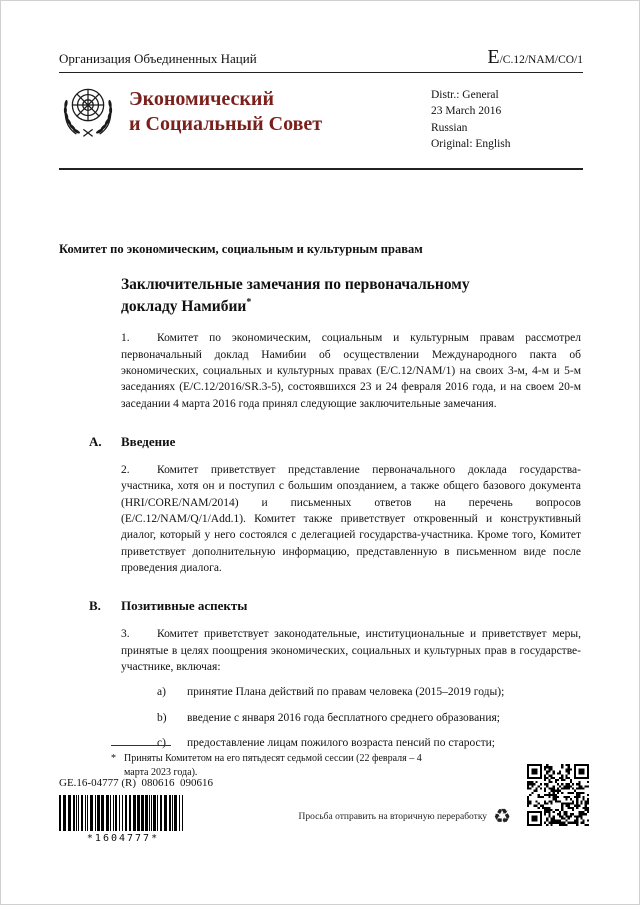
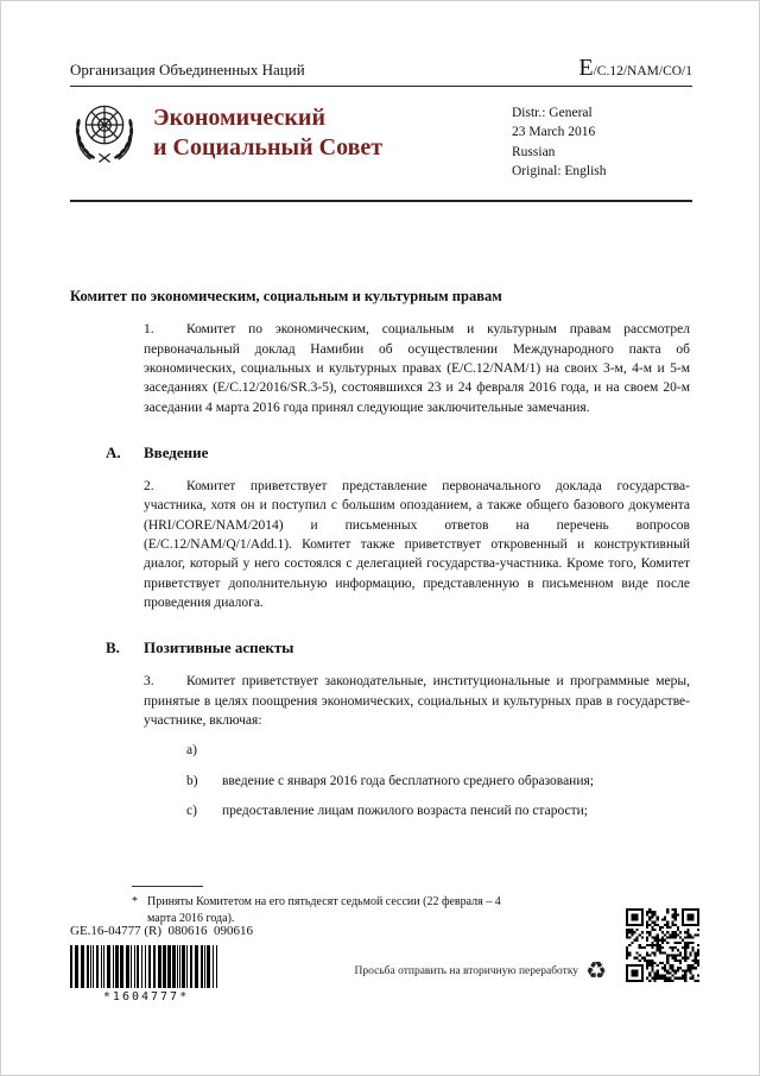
  Организация Объединенных Наций
  E/C.12/NAM/CO/1
  Экономический
  и Социальный Совет
  Distr.: General
  23 March 2016
  Russian
  Original: English
  Комитет по экономическим, социальным и культурным правам
- Заключительные замечания по первоначальному
- докладу Намибии*
  1. Комитет по экономическим, социальным и культурным правам рассмотрел первоначальный доклад Намибии об осуществлении Международного пакта об экономических, социальных и культурных правах (E/C.12/NAM/1) на своих 3-м, 4-м и 5-м заседаниях (E/C.12/2016/SR.3-5), состоявшихся 23 и 24 февраля 2016 года, и на своем 20-м заседании 4 марта 2016 года принял следующие заключительные замечания.
  A.
  Введение
  2. Комитет приветствует представление первоначального доклада государства-участника, хотя он и поступил с большим опозданием, а также общего базового документа (HRI/CORE/NAM/2014) и письменных ответов на перечень вопросов (E/C.12/NAM/Q/1/Add.1). Комитет также приветствует откровенный и конструктивный диалог, который у него состоялся с делегацией государства-участника. Кроме того, Комитет приветствует дополнительную информацию, представленную в письменном виде после проведения диалога.
  B.
  Позитивные аспекты
- 3. Комитет приветствует законодательные, институциональные и приветствует меры, принятые в целях поощрения экономических, социальных и культурных прав в государстве-участнике, включая:
+ 3. Комитет приветствует законодательные, институциональные и программные меры, принятые в целях поощрения экономических, социальных и культурных прав в государстве-участнике, включая:
  a)
- принятие Плана действий по правам человека (2015–2019 годы);
  b)
  введение с января 2016 года бесплатного среднего образования;
  c)
  предоставление лицам пожилого возраста пенсий по старости;
  *
- Приняты Комитетом на его пятьдесят седьмой сессии (22 февраля – 4 марта 2023 года).
+ Приняты Комитетом на его пятьдесят седьмой сессии (22 февраля – 4 марта 2016 года).
  GE.16-04777 (R) 080616 090616
  *1604777*
  Просьба отправить на вторичную переработку
  ♻
